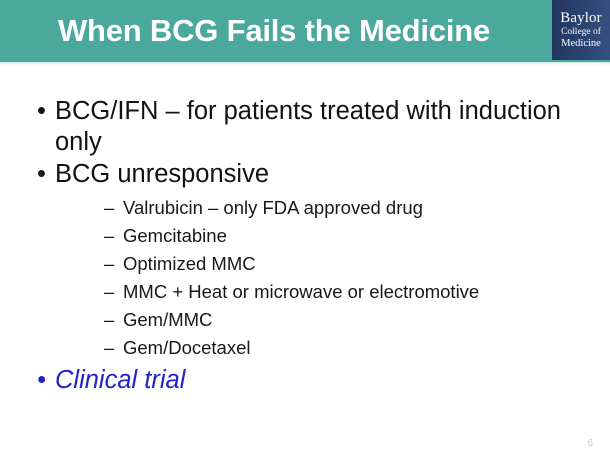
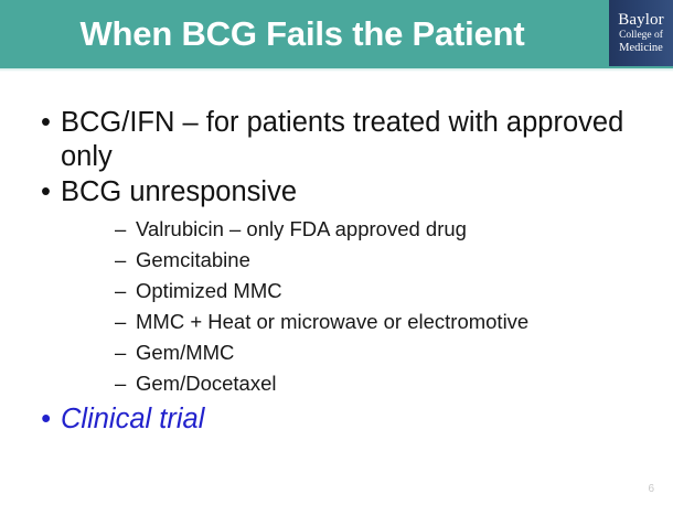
- When BCG Fails the Medicine
+ When BCG Fails the Patient
  Baylor
  College of
  Medicine
  •
- BCG/IFN – for patients treated with induction only
+ BCG/IFN – for patients treated with approved only
  •
  BCG unresponsive
  –
  Valrubicin – only FDA approved drug
  –
  Gemcitabine
  –
  Optimized MMC
  –
  MMC + Heat or microwave or electromotive
  –
  Gem/MMC
  –
  Gem/Docetaxel
  •
  Clinical trial
  6
